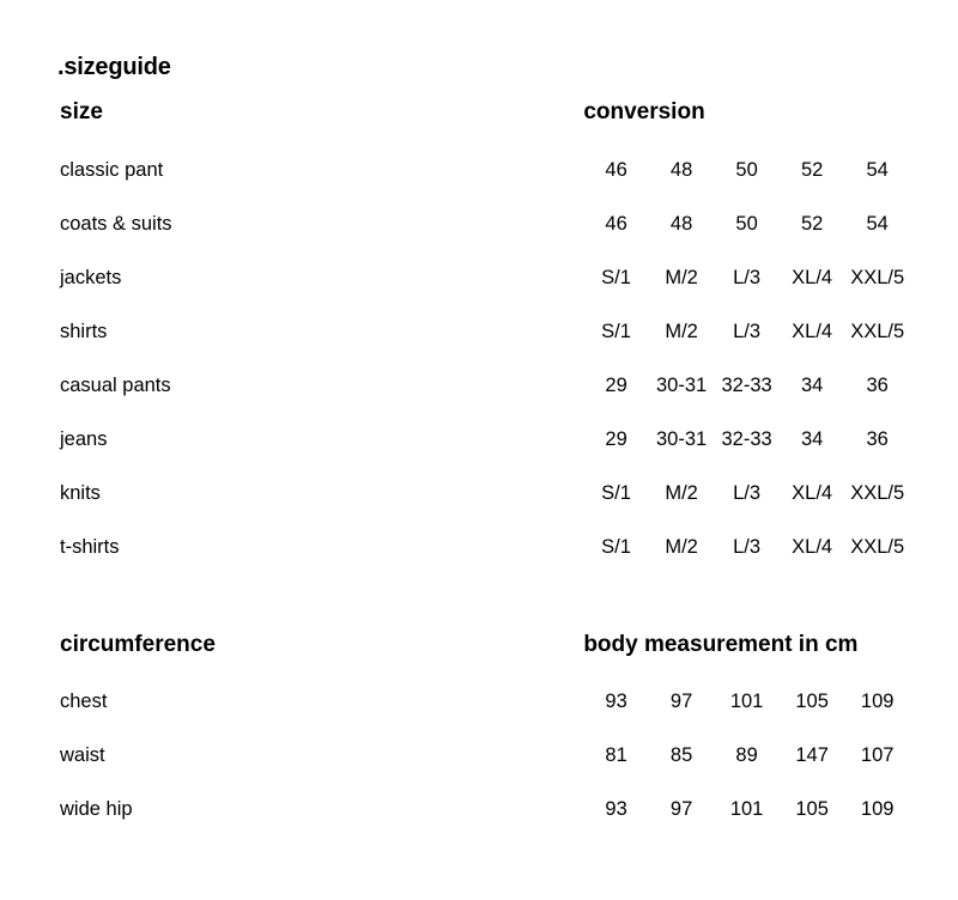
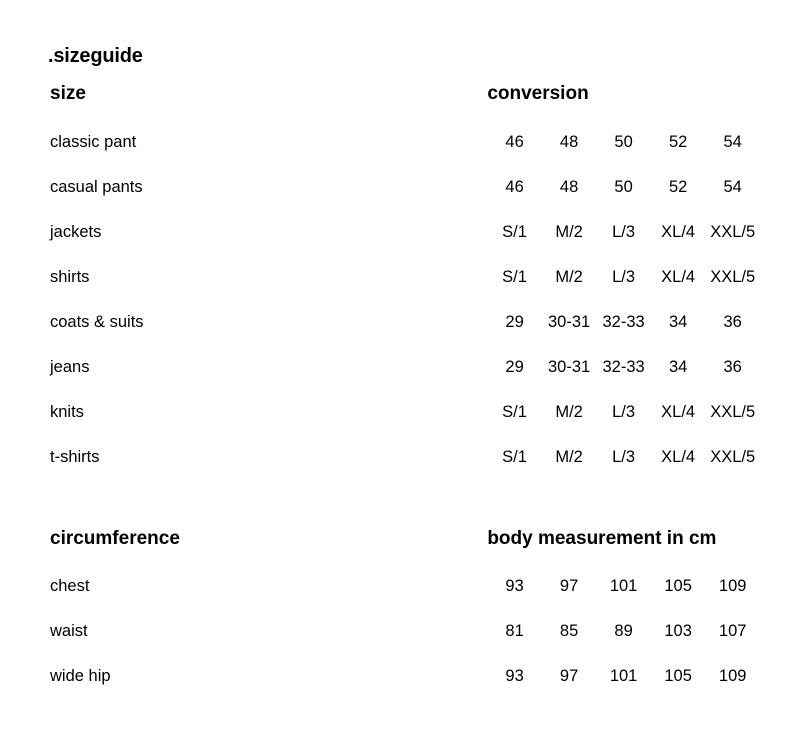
  .sizeguide
  size	conversion
  classic pant	46	48	50	52	54
- coats & suits	46	48	50	52	54
+ casual pants	46	48	50	52	54
  jackets	S/1	M/2	L/3	XL/4	XXL/5
  shirts	S/1	M/2	L/3	XL/4	XXL/5
- casual pants	29	30-31	32-33	34	36
+ coats & suits	29	30-31	32-33	34	36
  jeans	29	30-31	32-33	34	36
  knits	S/1	M/2	L/3	XL/4	XXL/5
  t-shirts	S/1	M/2	L/3	XL/4	XXL/5
  circumference	body measurement in cm
  chest	93	97	101	105	109
- waist	81	85	89	147	107
+ waist	81	85	89	103	107
  wide hip	93	97	101	105	109
